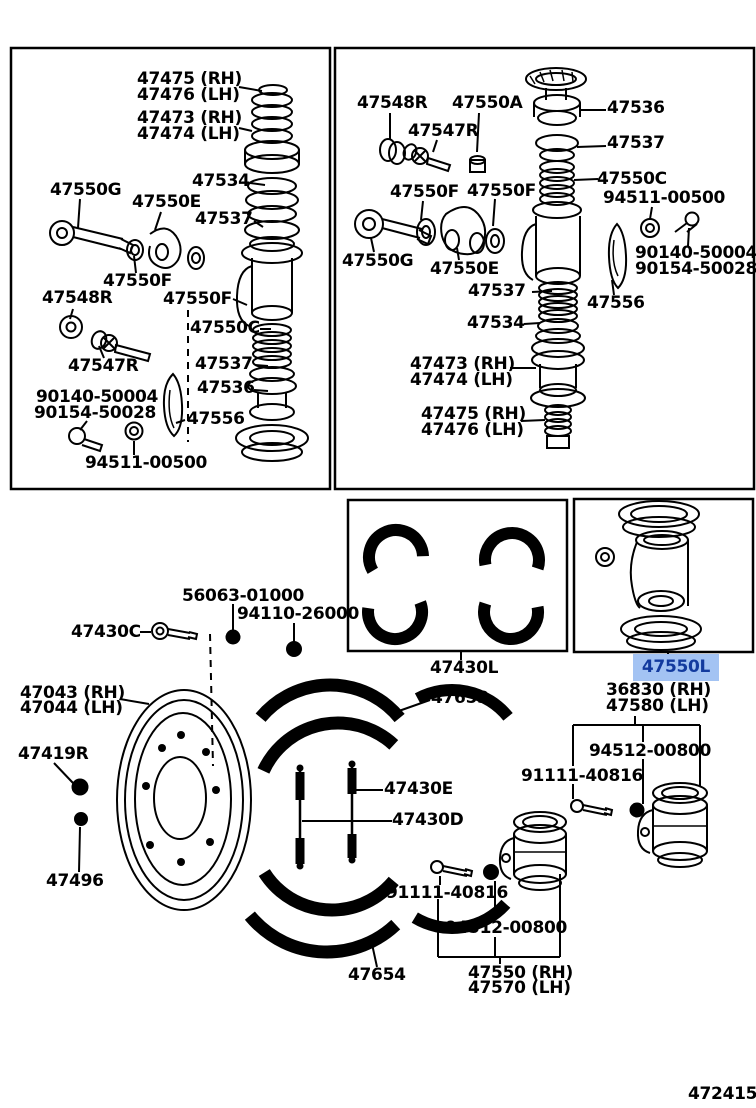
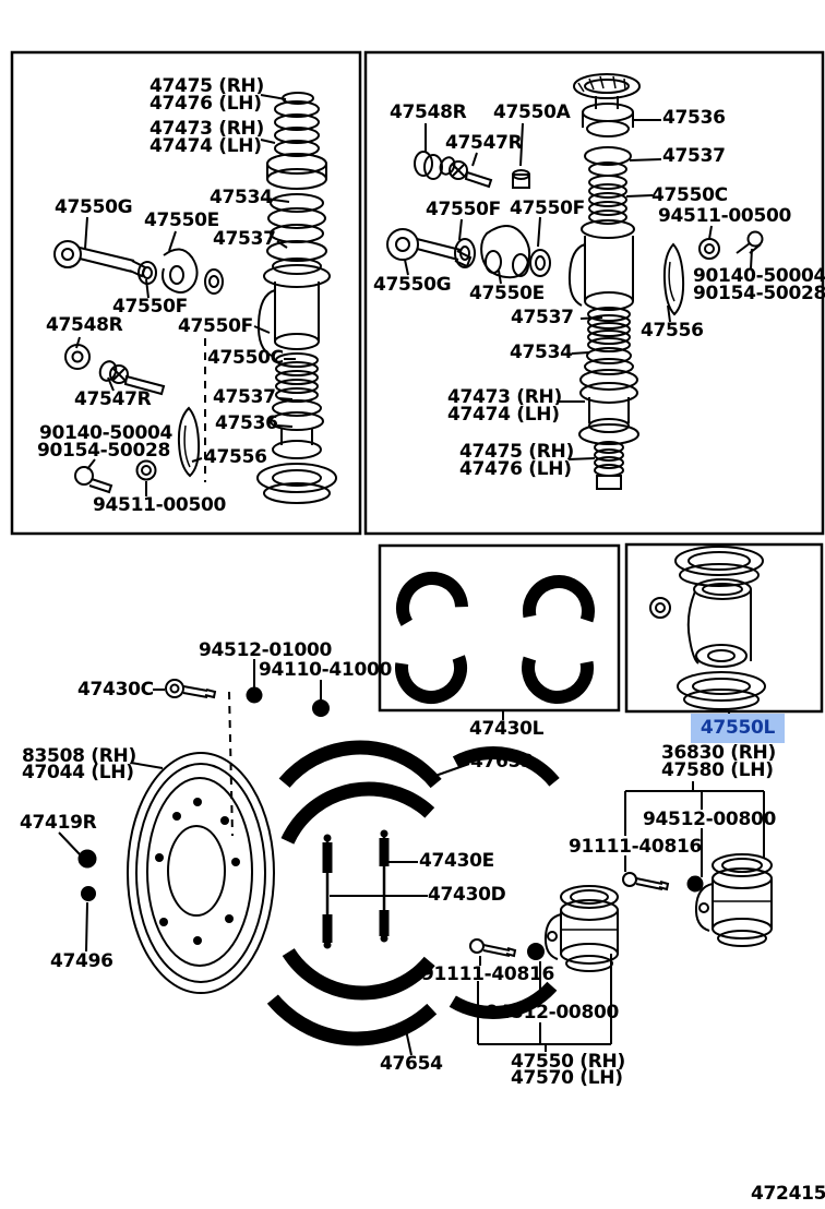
  47475 (RH)
  47476 (LH)
  47473 (RH)
  47474 (LH)
  47534
  47550G
  47550E
  47537
  47550F
  47548R
  47550F
  47550C
  47547R
  47537
  47536
  90140-50004
  90154-50028
  47556
  94511-00500
  47548R
  47550A
  47547R
  47536
  47537
  47550C
  94511-00500
  47550F
  47550F
  90140-50004
  90154-50028
  47550G
  47550E
  47537
  47556
  47534
  47473 (RH)
  47474 (LH)
  47475 (RH)
  47476 (LH)
  47430L
  47550L
  36830 (RH)
  47580 (LH)
- 56063-01000
+ 94512-01000
- 94110-26000
+ 94110-41000
  47430C
- 47043 (RH)
+ 83508 (RH)
  47044 (LH)
  47653
  47419R
  47430E
  47430D
  94512-00800
  91111-40816
  47496
  91111-40816
  94512-00800
  47654
  47550 (RH)
  47570 (LH)
  472415
